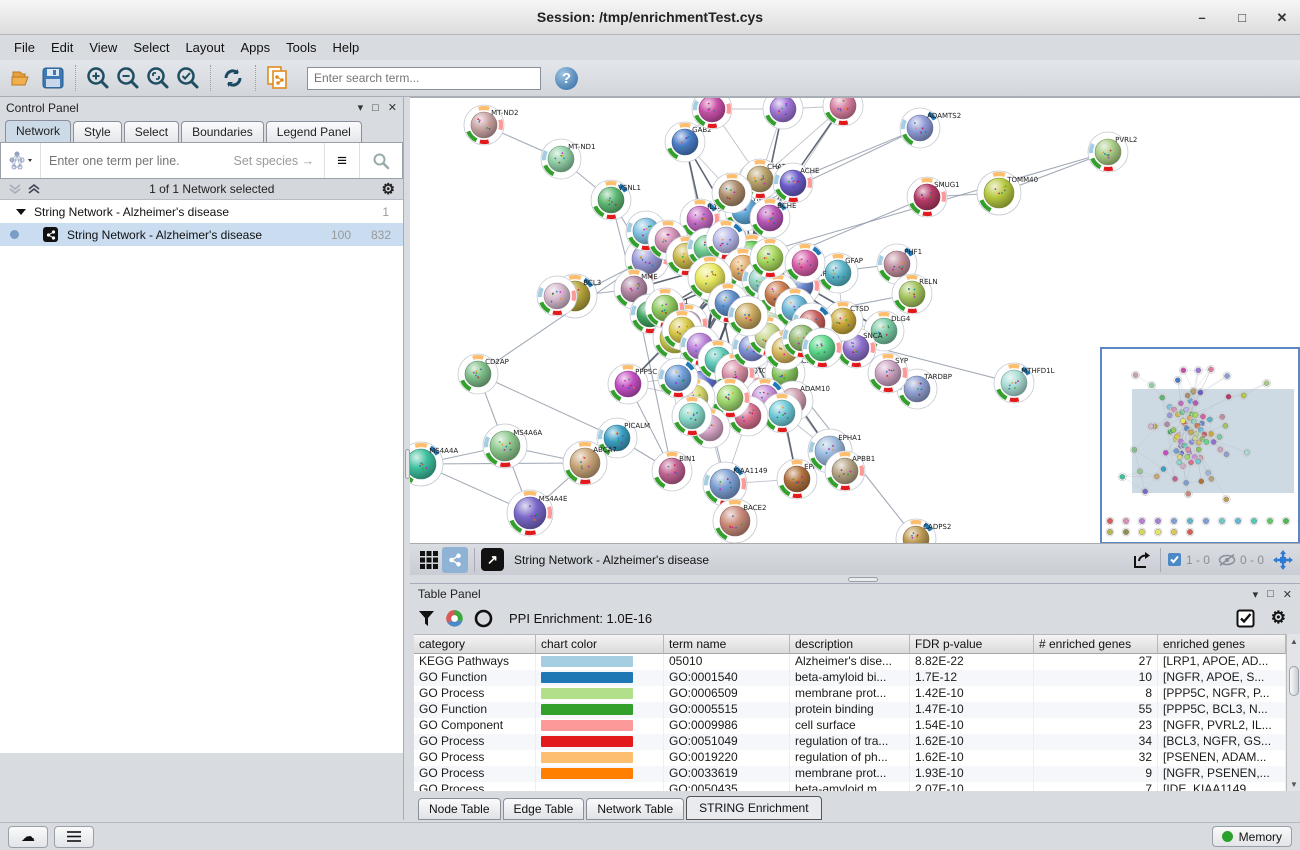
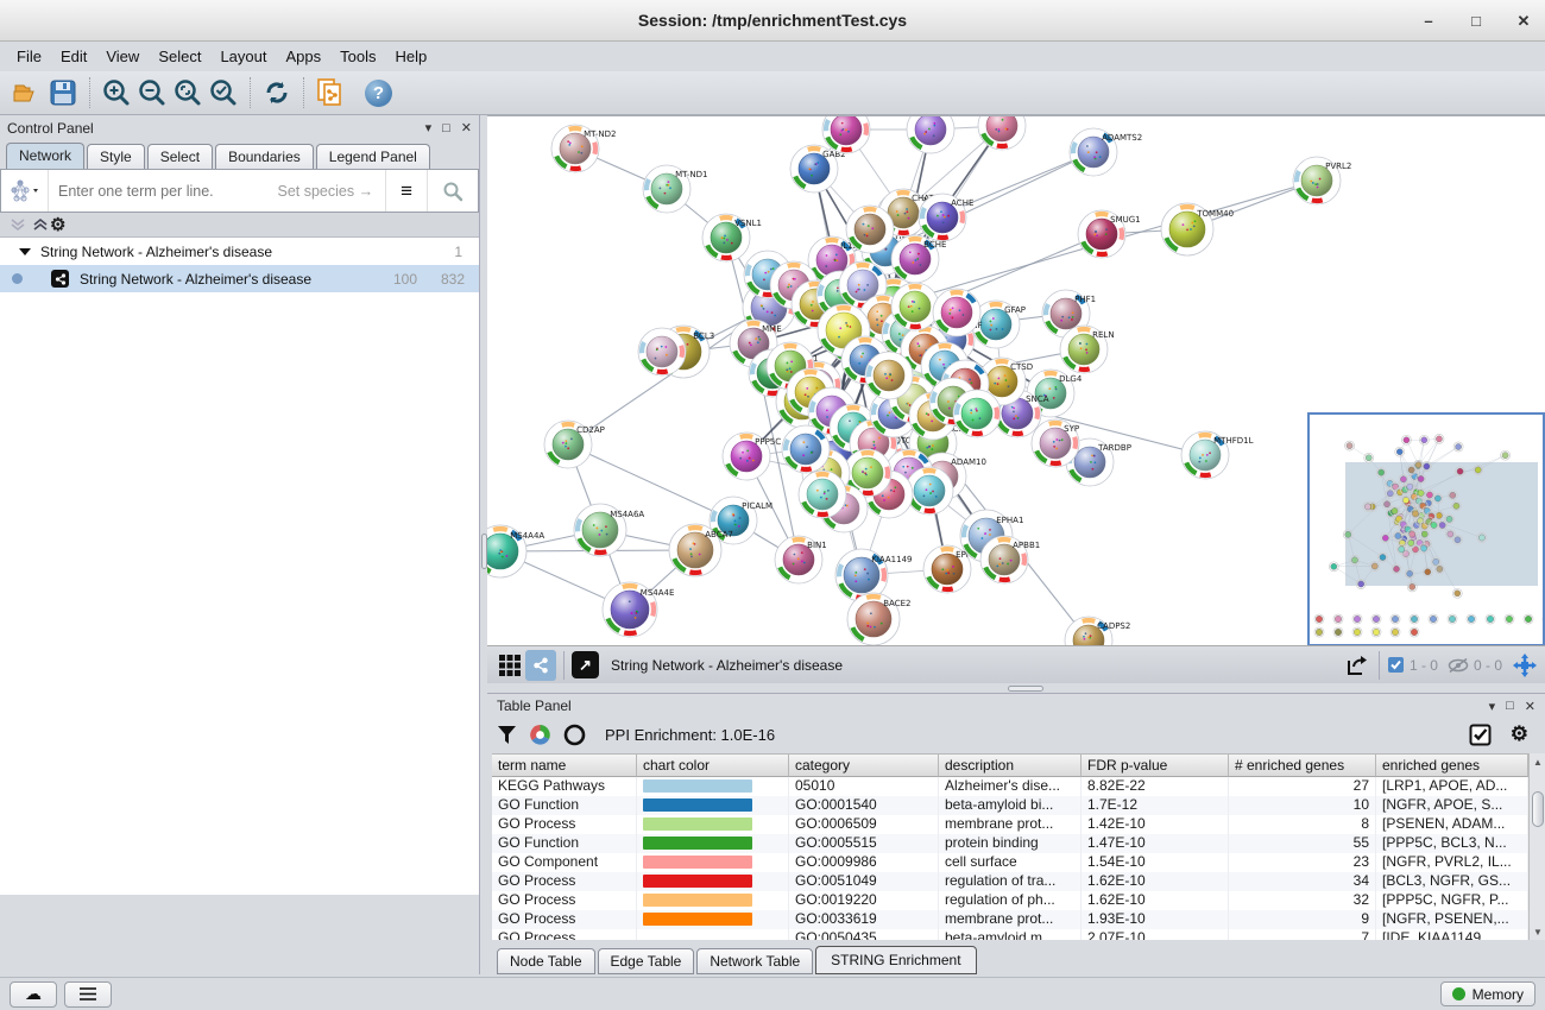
  Session: /tmp/enrichmentTest.cys
  –
  □
  ✕
  File
  Edit
  View
  Select
  Layout
  Apps
  Tools
  Help
- Enter search term...
  ?
  Control Panel
  ▾
  □
  ✕
  Network
  Style
  Select
  Boundaries
  Legend Panel
  Enter one term per line.
  Set species →
  ≡
- 1 of 1 Network selected
  ⚙
  String Network - Alzheimer's disease
  1
  String Network - Alzheimer's disease
  100
  832
  MT-ND2
  MT-ND1
  VSNL1
  GAB2
  ADAMTS2
  SMUG1
  TOMM40
  PVRL2
  IL1
  CHA
  ACHE
  BCHE
  MME
  BCL3
  PPP5C
  ADAM10
  GFAP
  PHF1
  RELN
  DLG4
  SNCA
  CTSD
  MTHFD1L
  TARDBP
  SYP
  CD2AP
  MS4A6A
  MS4A4A
  MS4A4E
  PICALM
  ABCA7
  BIN1
  KIAA1149
  BACE2
  EPHA1
  APBB1
  CADPS2
  ↗
  String Network - Alzheimer's disease
  1 - 0
  0 - 0
  Table Panel
  ▾
  □
  ✕
  PPI Enrichment: 1.0E-16
  ⚙
- category
+ term name
  chart color
- term name
+ category
  description
  FDR p-value
  # enriched genes
  enriched genes
  KEGG Pathways
  05010
  Alzheimer's dise...
  8.82E-22
  27
  [LRP1, APOE, AD...
  GO Function
  GO:0001540
  beta-amyloid bi...
  1.7E-12
  10
  [NGFR, APOE, S...
  GO Process
  GO:0006509
  membrane prot...
  1.42E-10
  8
- [PPP5C, NGFR, P...
+ [PSENEN, ADAM...
  GO Function
  GO:0005515
  protein binding
  1.47E-10
  55
  [PPP5C, BCL3, N...
  GO Component
  GO:0009986
  cell surface
  1.54E-10
  23
  [NGFR, PVRL2, IL...
  GO Process
  GO:0051049
  regulation of tra...
  1.62E-10
  34
  [BCL3, NGFR, GS...
  GO Process
  GO:0019220
  regulation of ph...
  1.62E-10
  32
- [PSENEN, ADAM...
+ [PPP5C, NGFR, P...
  GO Process
  GO:0033619
  membrane prot...
  1.93E-10
  9
  [NGFR, PSENEN,...
  GO Process
  GO:0050435
  beta-amyloid m...
  2.07E-10
  7
  [IDE, KIAA1149...
  ▲
  ▼
  Node Table
  Edge Table
  Network Table
  STRING Enrichment
  ☁
  Memory
